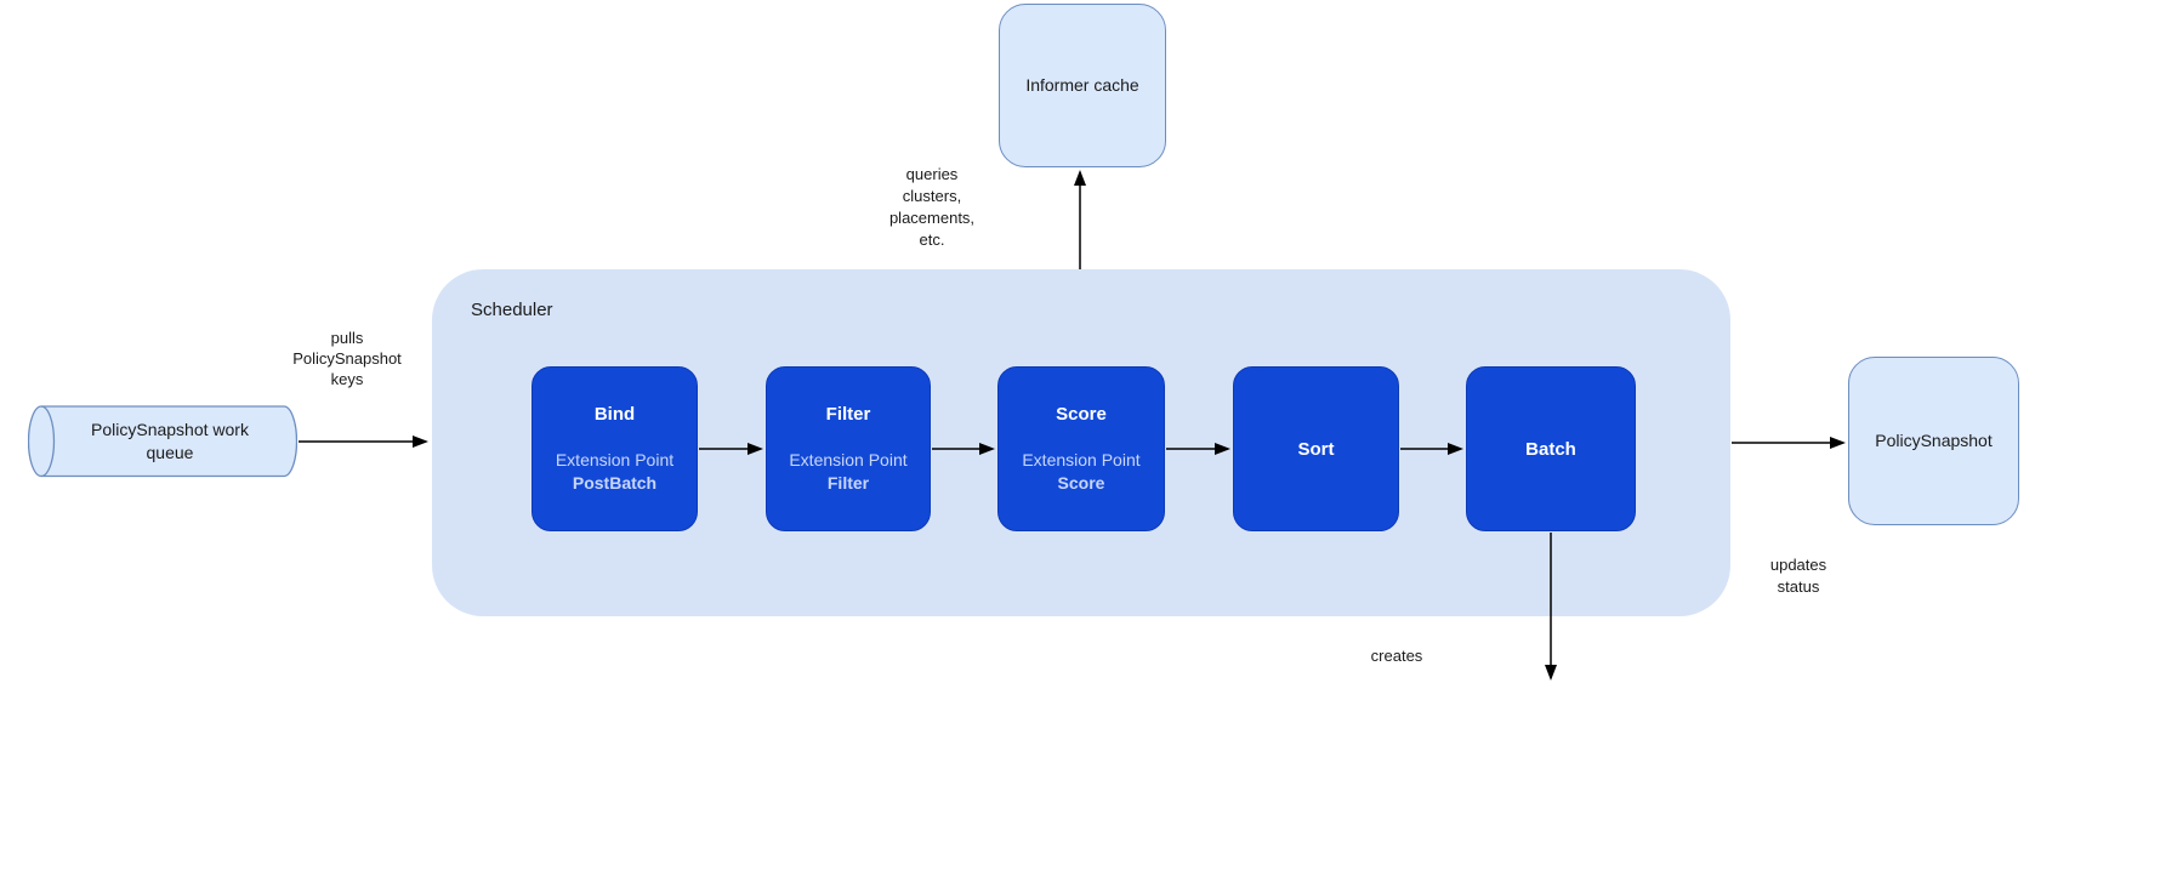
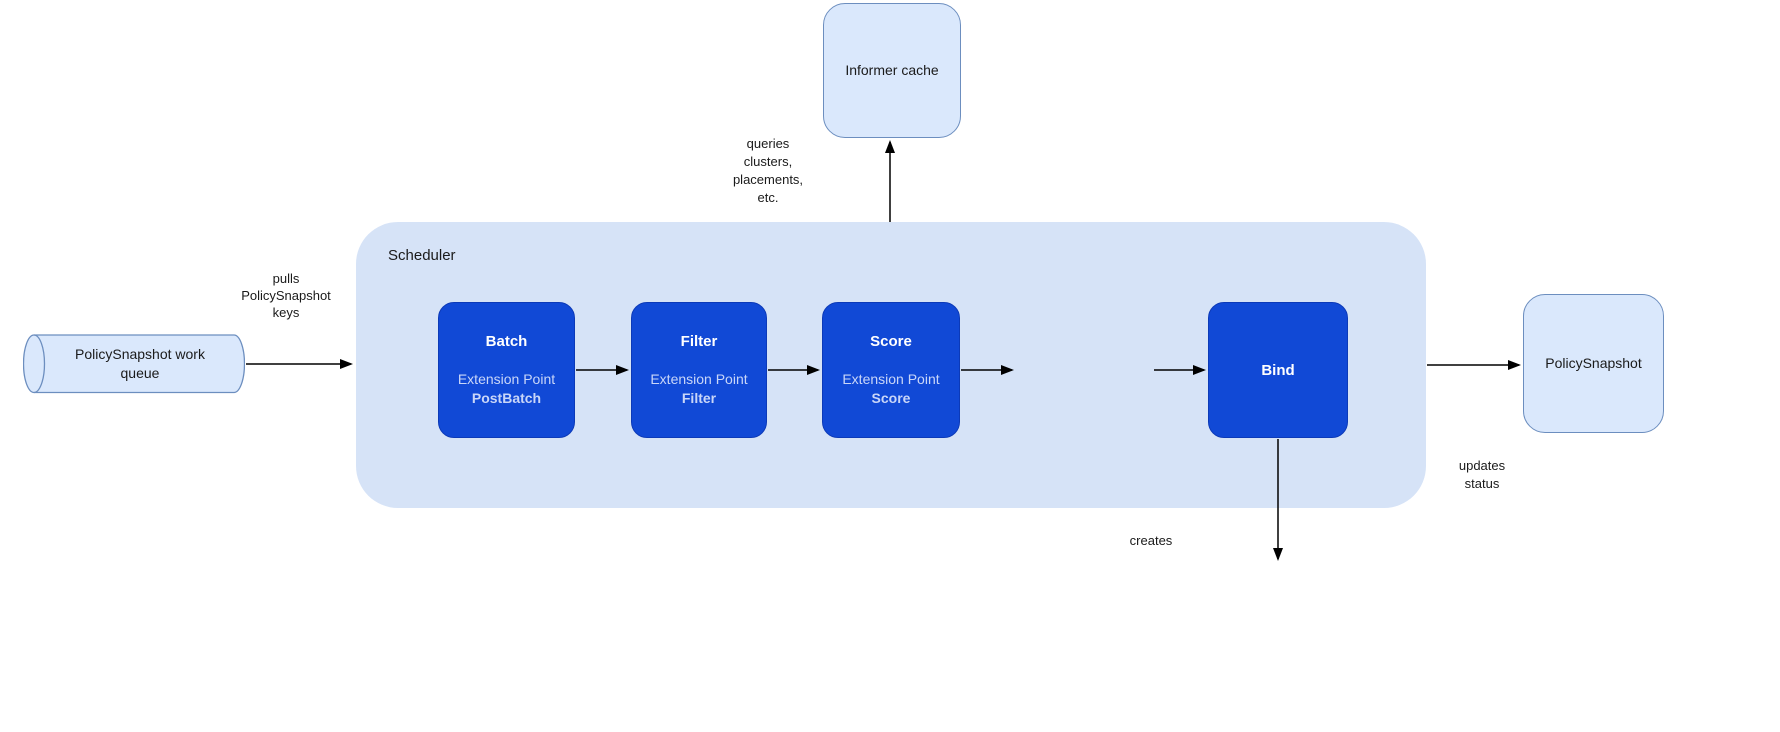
  Scheduler
  Informer cache
  PolicySnapshot work
  queue
  PolicySnapshot
- Bind
+ Batch
  Extension Point
  PostBatch
  Filter
  Extension Point
  Filter
  Score
  Extension Point
  Score
- Sort
- Batch
+ Bind
  pulls
  PolicySnapshot
  keys
  queries
  clusters,
  placements,
  etc.
  updates
  status
  creates
